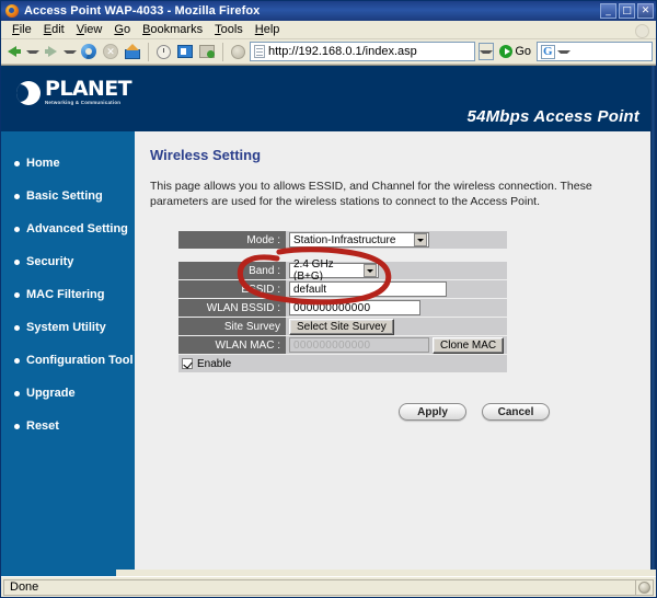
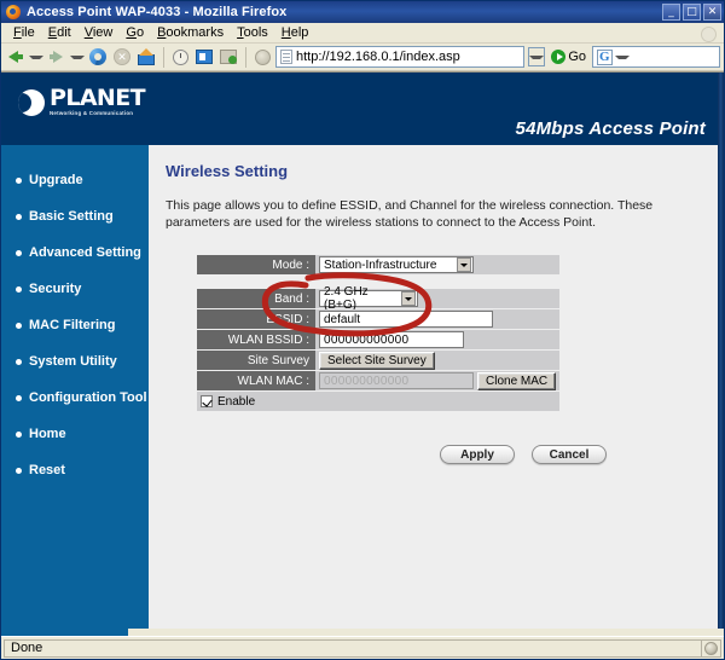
  Access Point WAP-4033 - Mozilla Firefox
  _
  □
  ✕
  File
  Edit
  View
  Go
  Bookmarks
  Tools
  Help
  ✕
  http://192.168.0.1/index.asp
  Go
  G
  PLANET
  54Mbps Access Point
- Home
+ Upgrade
  Basic Setting
  Advanced Setting
  Security
  MAC Filtering
  System Utility
  Configuration Tool
- Upgrade
+ Home
  Reset
  Wireless Setting
- This page allows you to allows ESSID, and Channel for the wireless connection. These parameters are used for the wireless stations to connect to the Access Point.
+ This page allows you to define ESSID, and Channel for the wireless connection. These parameters are used for the wireless stations to connect to the Access Point.
  Mode :
  Station-Infrastructure
  Band :
  2.4 GHz (B+G)
  default
  WLAN BSSID :
  000000000000
  Site Survey
  Select Site Survey
  WLAN MAC :
  000000000000
  Clone MAC
  Enable
  Apply
  Cancel
  Done
